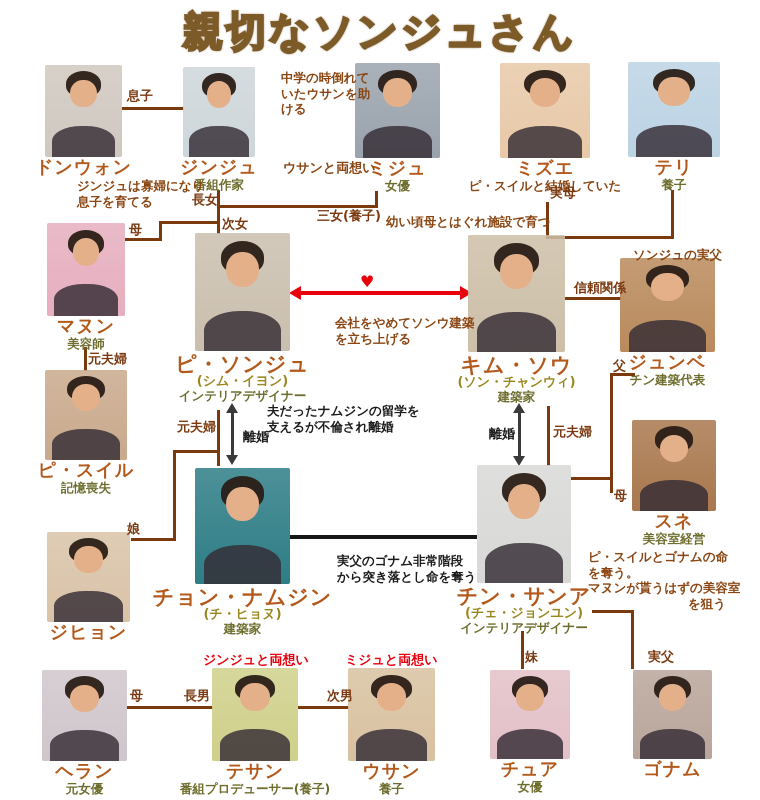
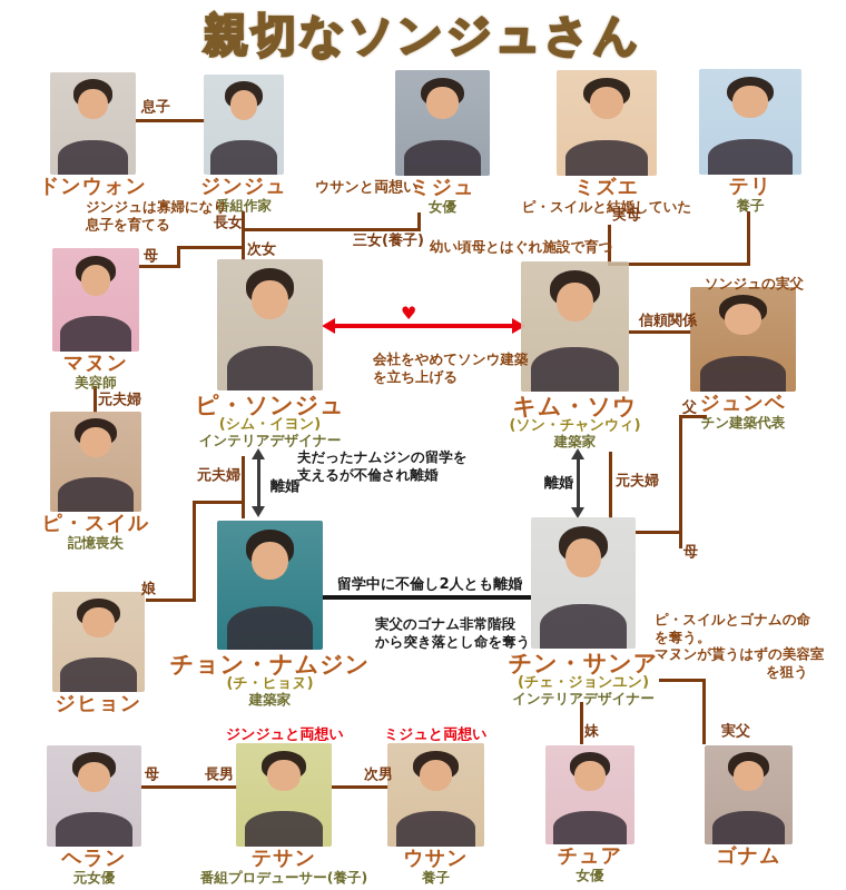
  親切なソンジュさん
  ♥
  ドンウォン
  ジンジュ
  番組作家
  ミジュ
  女優
  ミズエ
  ピ・スイルと結婚していた
  テリ
  養子
  マヌン
  美容師
  ピ・スイル
  記憶喪失
  ピ・ソンジュ
  (シム・イヨン)
  インテリアデザイナー
  キム・ソウ
  (ソン・チャンウィ)
  建築家
  ジュンベ
  チン建築代表
- スネ
- 美容室経営
  ジヒョン
  チョン・ナムジン
  (チ・ヒョヌ)
  建築家
  チン・サンア
  (チェ・ジョンユン)
  インテリアデザイナー
  ヘラン
  元女優
  テサン
  番組プロデューサー(養子)
  ウサン
  養子
  チュア
  女優
  ゴナム
  息子
  長女
  次女
  三女(養子)
  実母
  母
  元夫婦
  元夫婦
  離婚
  娘
  離婚
  元夫婦
  信頼関係
  父
  母
  妹
  実父
  母
  長男
  次男
  ジンジュは寡婦になり
  息子を育てる
- 中学の時倒れて
- いたウサンを助
- ける
  ウサンと両想い
  幼い頃母とはぐれ施設で育つ
  ソンジュの実父
  会社をやめてソンウ建築
  を立ち上げる
  夫だったナムジンの留学を
  支えるが不倫され離婚
+ 留学中に不倫し2人とも離婚
  実父のゴナム非常階段
  から突き落とし命を奪う
  ピ・スイルとゴナムの命
  を奪う。
  マヌンが貰うはずの美容室
  を狙う
  ジンジュと両想い
  ミジュと両想い
